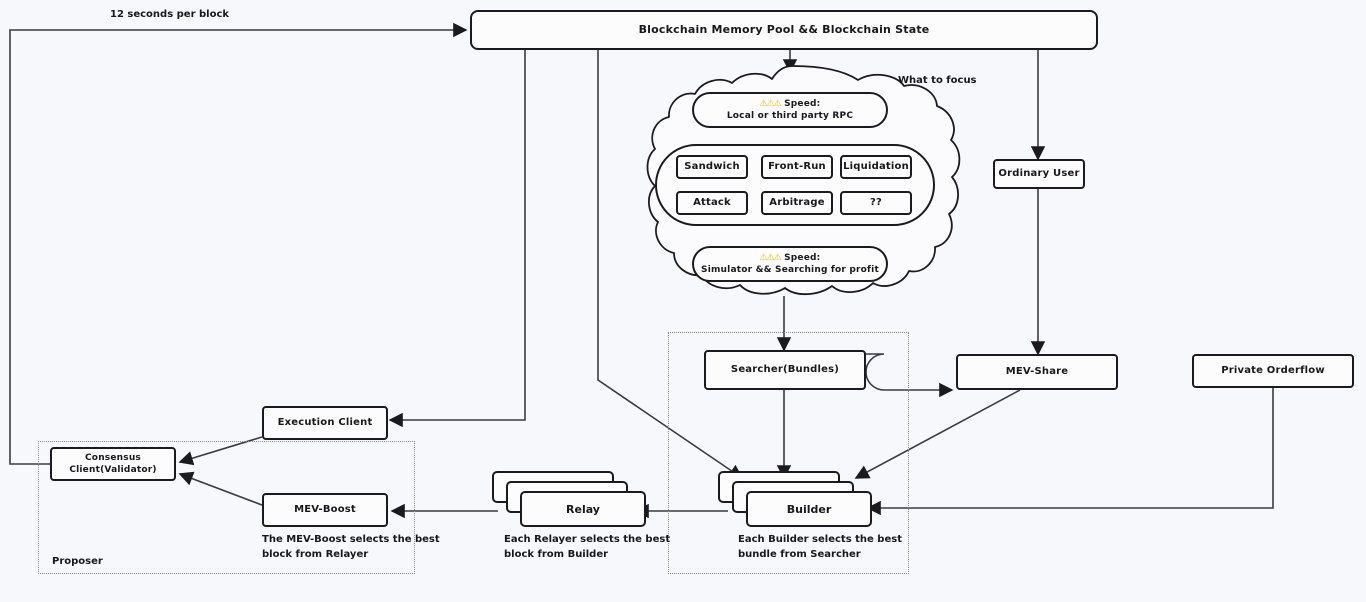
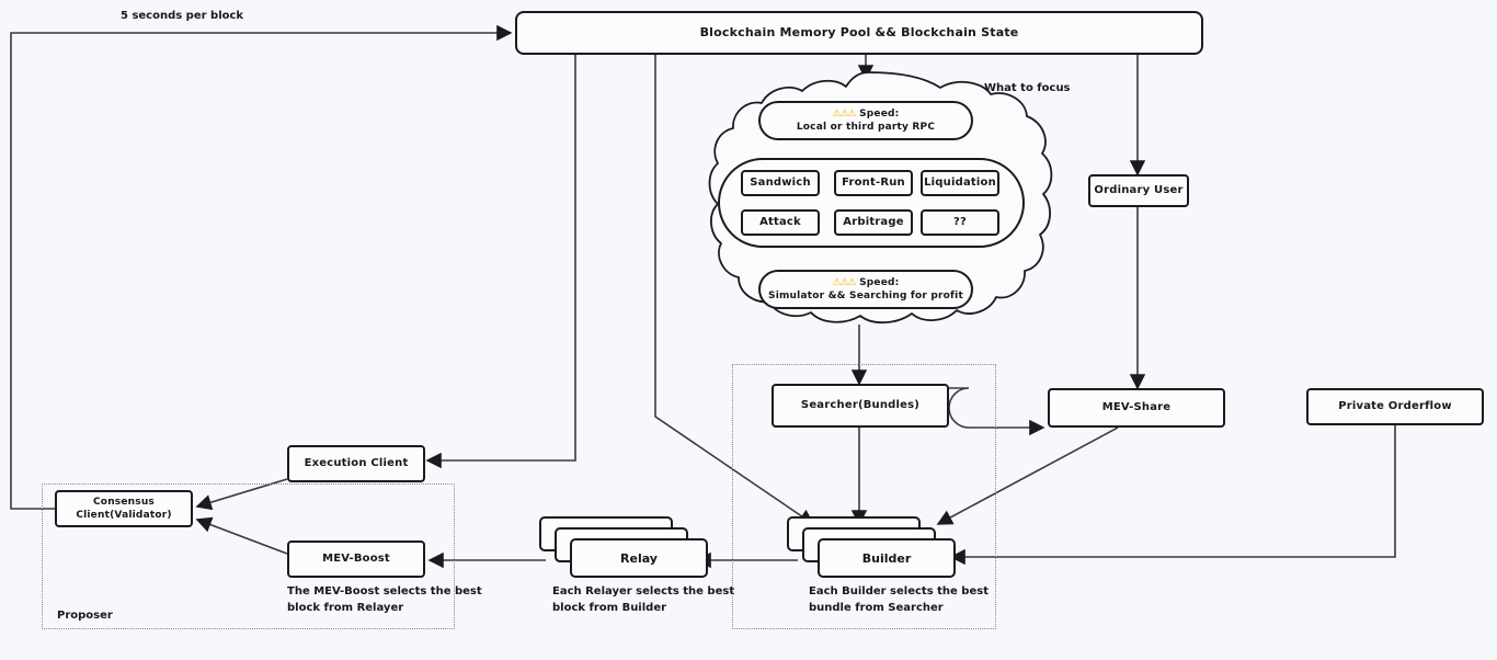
- 12 seconds per block
+ 5 seconds per block
  What to focus
  Proposer
  Blockchain Memory Pool && Blockchain State
  ⚠⚠⚠ Speed:
  Local or third party RPC
  Sandwich
  Front-Run
  Liquidation
  Attack
  Arbitrage
  ??
  ⚠⚠⚠ Speed:
  Simulator && Searching for profit
  Ordinary User
  MEV-Share
  Private Orderflow
  Searcher(Bundles)
  Execution Client
  Consensus Client(Validator)
  MEV-Boost
  The MEV-Boost selects the best
  block from Relayer
  Relay
  Each Relayer selects the best
  block from Builder
  Builder
  Each Builder selects the best
  bundle from Searcher
